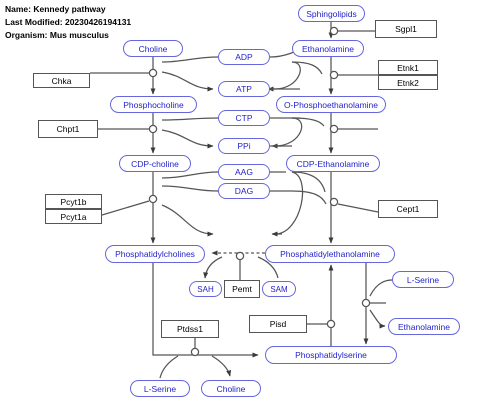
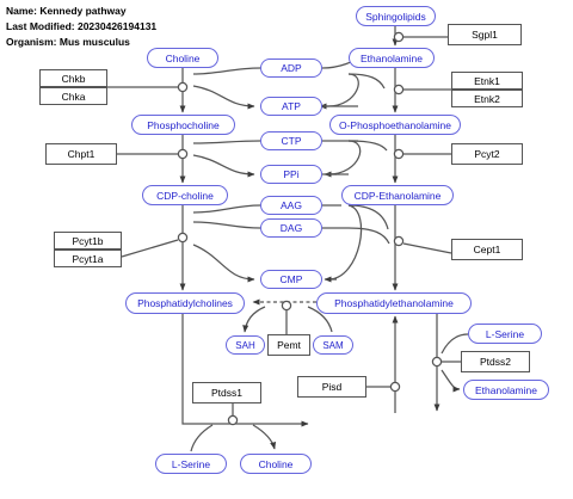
  Name: Kennedy pathway
  Last Modified: 20230426194131
  Organism: Mus musculus
  Sphingolipids
  Ethanolamine
  Choline
  ADP
  ATP
  Phosphocholine
  O-Phosphoethanolamine
  CTP
  PPi
  CDP-choline
  CDP-Ethanolamine
  AAG
  DAG
+ CMP
  Phosphatidylcholines
  Phosphatidylethanolamine
  SAH
  SAM
  L-Serine
  Ethanolamine
- Phosphatidylserine
  L-Serine
  Choline
  Sgpl1
+ Chkb
  Chka
  Etnk1
  Etnk2
  Chpt1
+ Pcyt2
  Pcyt1b
  Pcyt1a
  Cept1
  Pemt
+ Ptdss2
  Pisd
  Ptdss1
